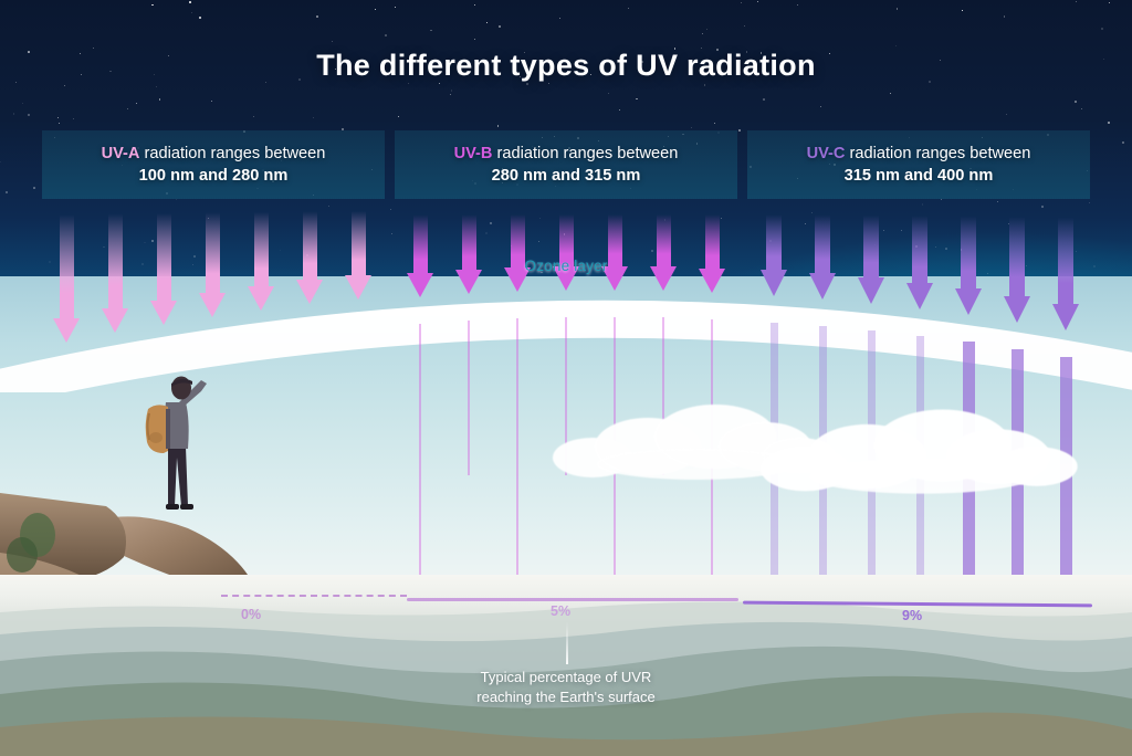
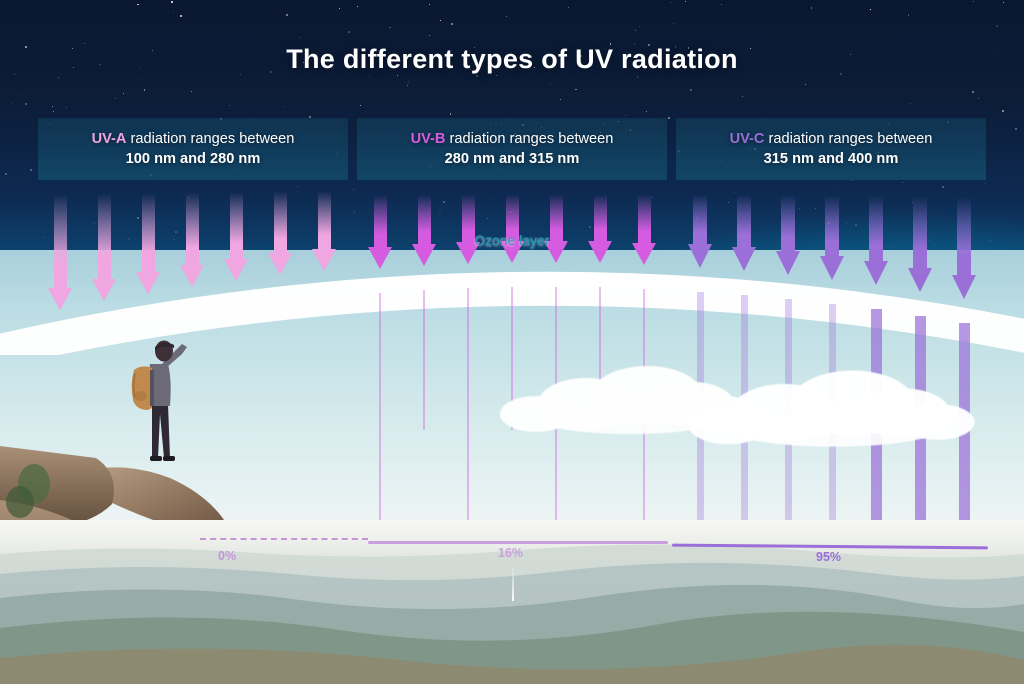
  Ozone layer
  0%
- 5%
+ 16%
- 9%
+ 95%
- Typical percentage of UVR
- reaching the Earth's surface
  The different types of UV radiation
  UV-A radiation ranges between
  100 nm and 280 nm
  UV-B radiation ranges between
  280 nm and 315 nm
  UV-C radiation ranges between
  315 nm and 400 nm
